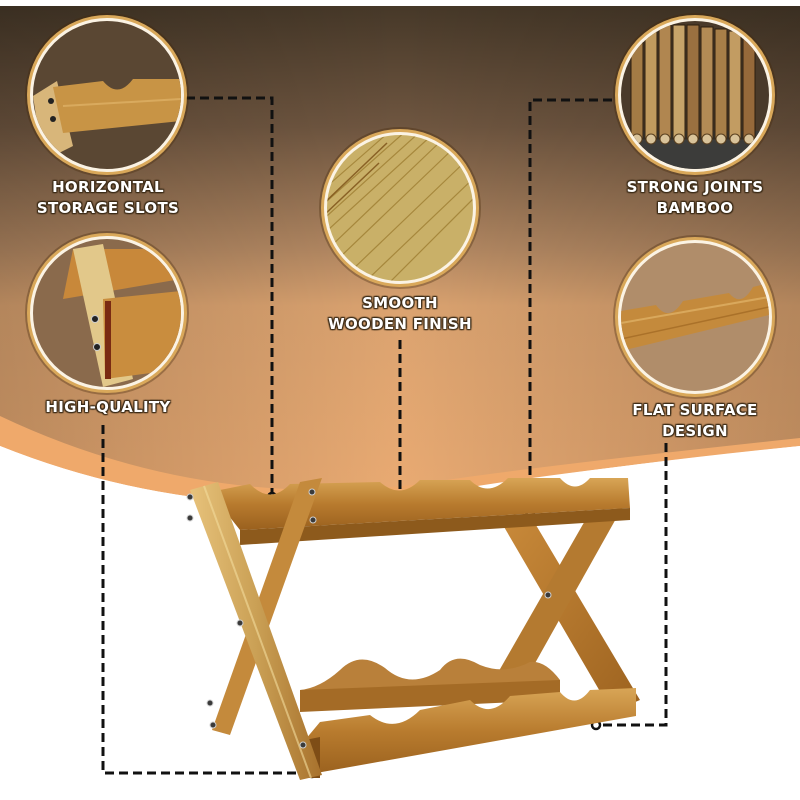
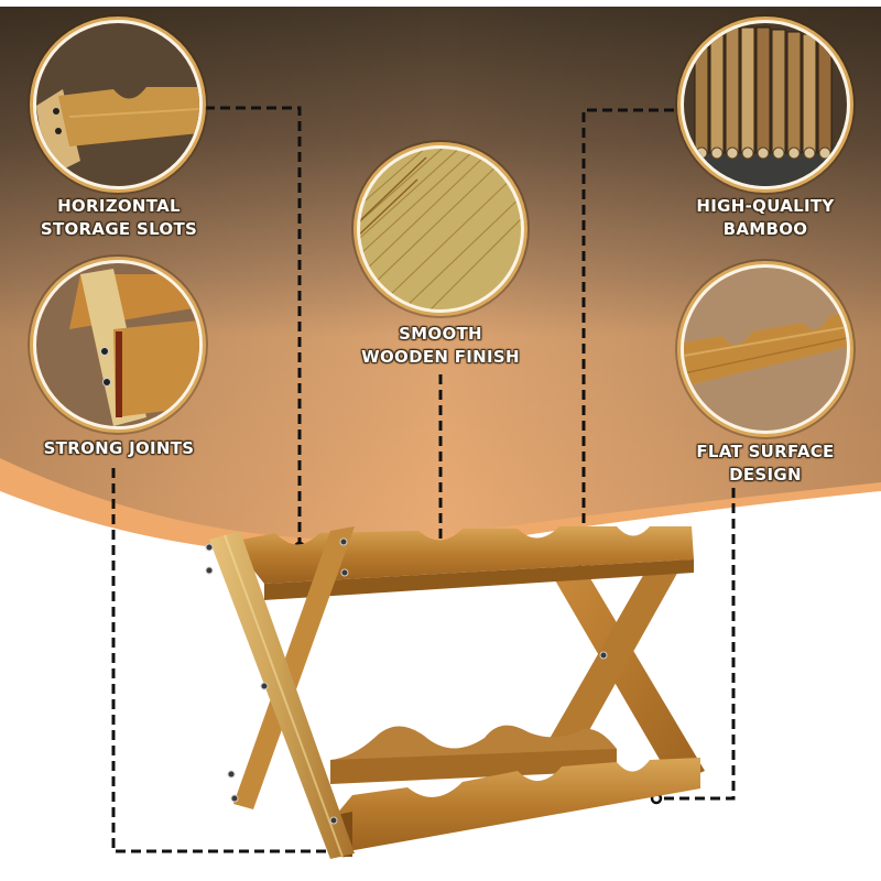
  HORIZONTAL
  STORAGE SLOTS
- STRONG JOINTS
+ HIGH-QUALITY
  BAMBOO
  SMOOTH
  WOODEN FINISH
- HIGH-QUALITY
+ STRONG JOINTS
  FLAT SURFACE
  DESIGN
